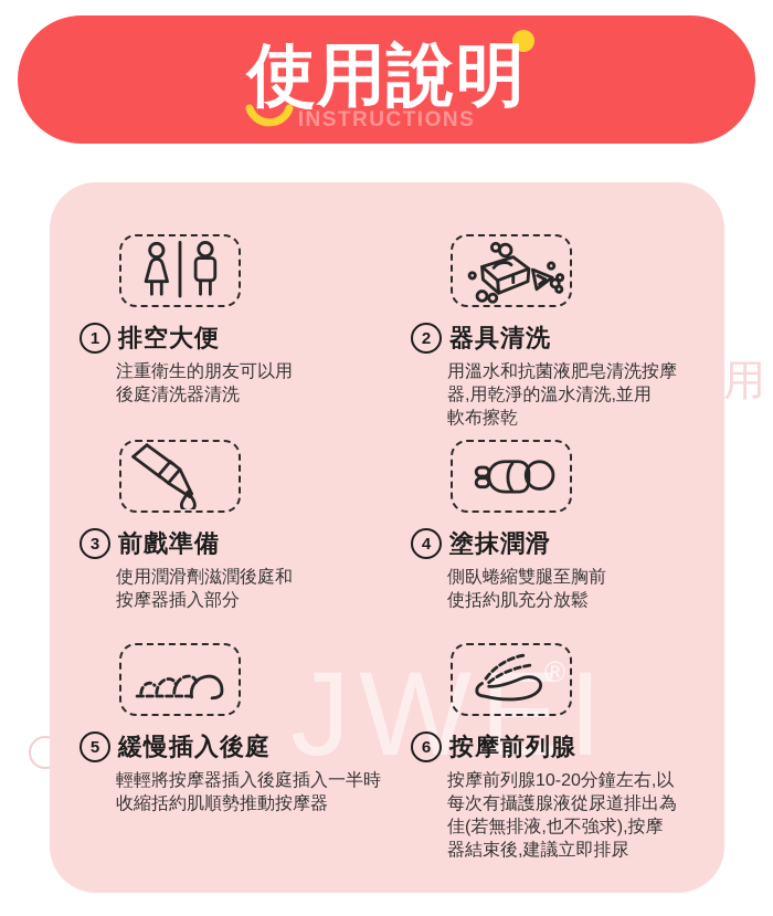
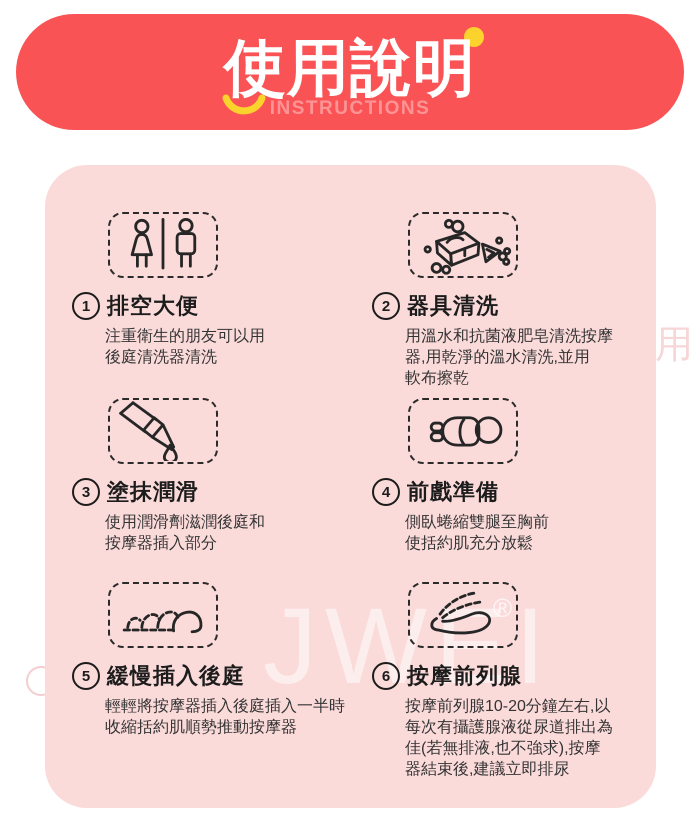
  用
  使用說明
  INSTRUCTIONS
  JWEI
  ®
  1
  排空大便
  注重衛生的朋友可以用
  後庭清洗器清洗
  2
  器具清洗
  用溫水和抗菌液肥皂清洗按摩
  器,用乾淨的溫水清洗,並用
  軟布擦乾
  3
- 前戲準備
+ 塗抹潤滑
  使用潤滑劑滋潤後庭和
  按摩器插入部分
  4
- 塗抹潤滑
+ 前戲準備
  側臥蜷縮雙腿至胸前
  使括約肌充分放鬆
  5
  緩慢插入後庭
  輕輕將按摩器插入後庭插入一半時
  收縮括約肌順勢推動按摩器
  6
  按摩前列腺
  按摩前列腺10-20分鐘左右,以
  每次有攝護腺液從尿道排出為
  佳(若無排液,也不強求),按摩
  器結束後,建議立即排尿
